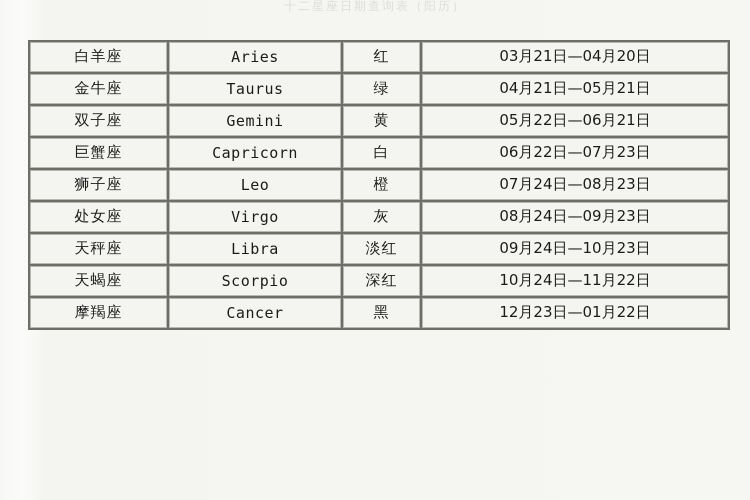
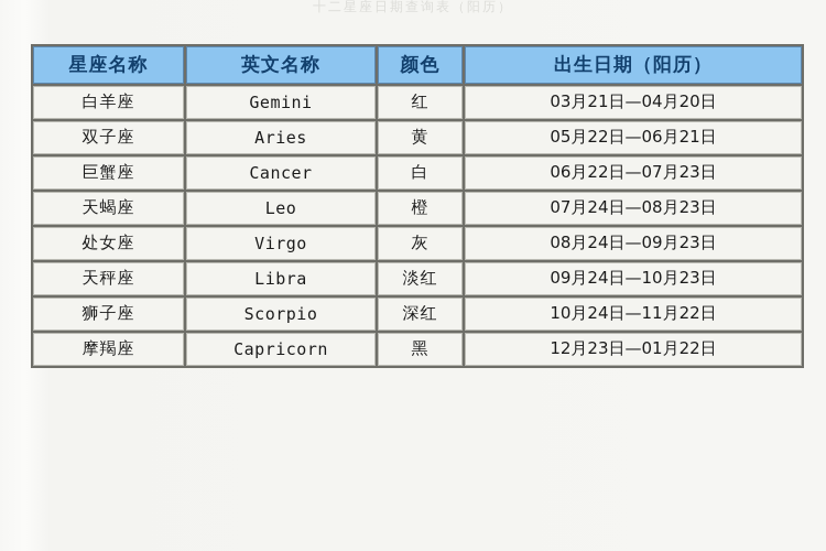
  十二星座日期查询表（阳历）
+ 星座名称	英文名称	颜色	出生日期（阳历）
- 白羊座	Aries	红	03月21日—04月20日
+ 白羊座	Gemini	红	03月21日—04月20日
- 金牛座	Taurus	绿	04月21日—05月21日
- 双子座	Gemini	黄	05月22日—06月21日
+ 双子座	Aries	黄	05月22日—06月21日
- 巨蟹座	Capricorn	白	06月22日—07月23日
+ 巨蟹座	Cancer	白	06月22日—07月23日
- 狮子座	Leo	橙	07月24日—08月23日
+ 天蝎座	Leo	橙	07月24日—08月23日
  处女座	Virgo	灰	08月24日—09月23日
  天秤座	Libra	淡红	09月24日—10月23日
- 天蝎座	Scorpio	深红	10月24日—11月22日
+ 狮子座	Scorpio	深红	10月24日—11月22日
- 摩羯座	Cancer	黑	12月23日—01月22日
+ 摩羯座	Capricorn	黑	12月23日—01月22日
